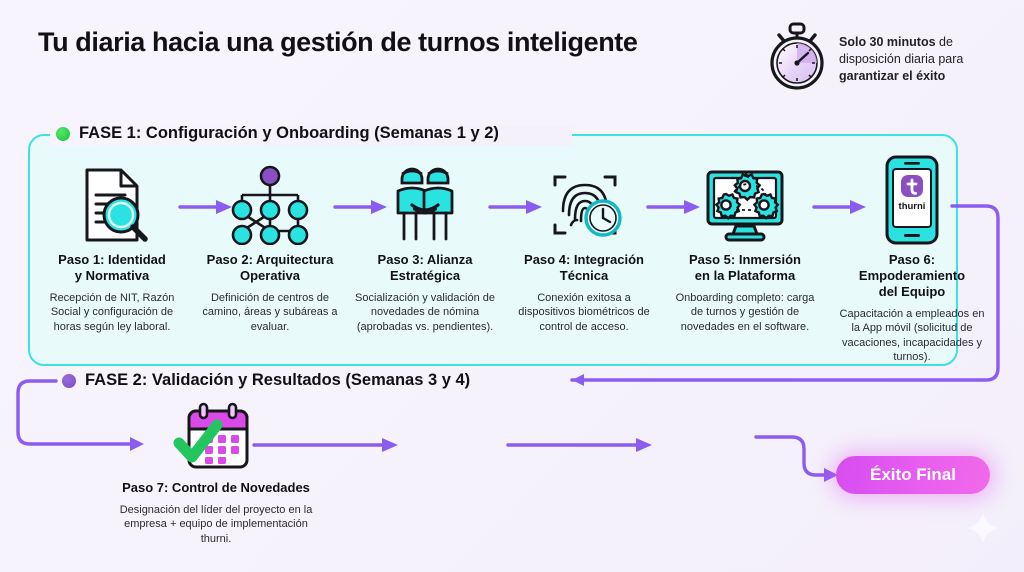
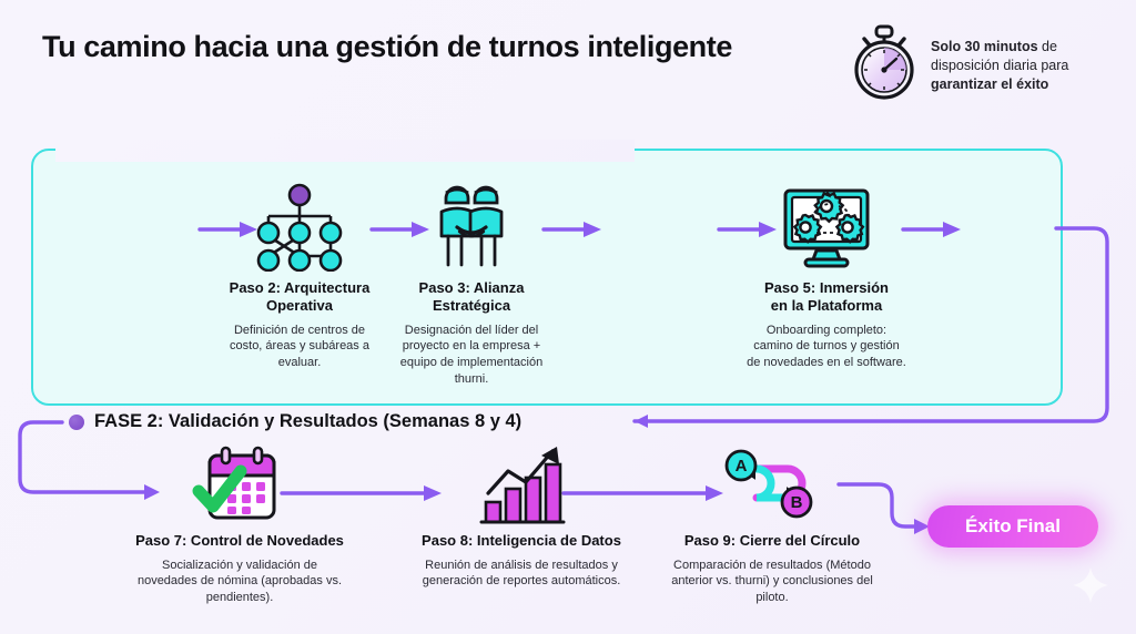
- Tu diaria hacia una gestión de turnos inteligente
+ Tu camino hacia una gestión de turnos inteligente
  Solo 30 minutos de
  disposición diaria para
  garantizar el éxito
- FASE 1: Configuración y Onboarding (Semanas 1 y 2)
- FASE 2: Validación y Resultados (Semanas 3 y 4)
+ FASE 2: Validación y Resultados (Semanas 8 y 4)
- Paso 1: Identidad
- y Normativa
- Recepción de NIT, Razón Social y configuración de horas según ley laboral.
  Paso 2: Arquitectura
  Operativa
- Definición de centros de camino, áreas y subáreas a evaluar.
+ Definición de centros de costo, áreas y subáreas a evaluar.
  Paso 3: Alianza
  Estratégica
- Socialización y validación de novedades de nómina (aprobadas vs. pendientes).
+ Designación del líder del proyecto en la empresa + equipo de implementación thurni.
- Paso 4: Integración
- Técnica
- Conexión exitosa a dispositivos biométricos de control de acceso.
  Paso 5: Inmersión
  en la Plataforma
- Onboarding completo: carga de turnos y gestión de novedades en el software.
+ Onboarding completo: camino de turnos y gestión de novedades en el software.
- thurni
- Paso 6:
- Empoderamiento
- del Equipo
- Capacitación a empleados en la App móvil (solicitud de vacaciones, incapacidades y turnos).
  Paso 7: Control de Novedades
- Designación del líder del proyecto en la empresa + equipo de implementación thurni.
+ Socialización y validación de novedades de nómina (aprobadas vs. pendientes).
+ Paso 8: Inteligencia de Datos
+ Reunión de análisis de resultados y generación de reportes automáticos.
+ A
+ B
+ Paso 9: Cierre del Círculo
+ Comparación de resultados (Método anterior vs. thurni) y conclusiones del piloto.
  Éxito Final
